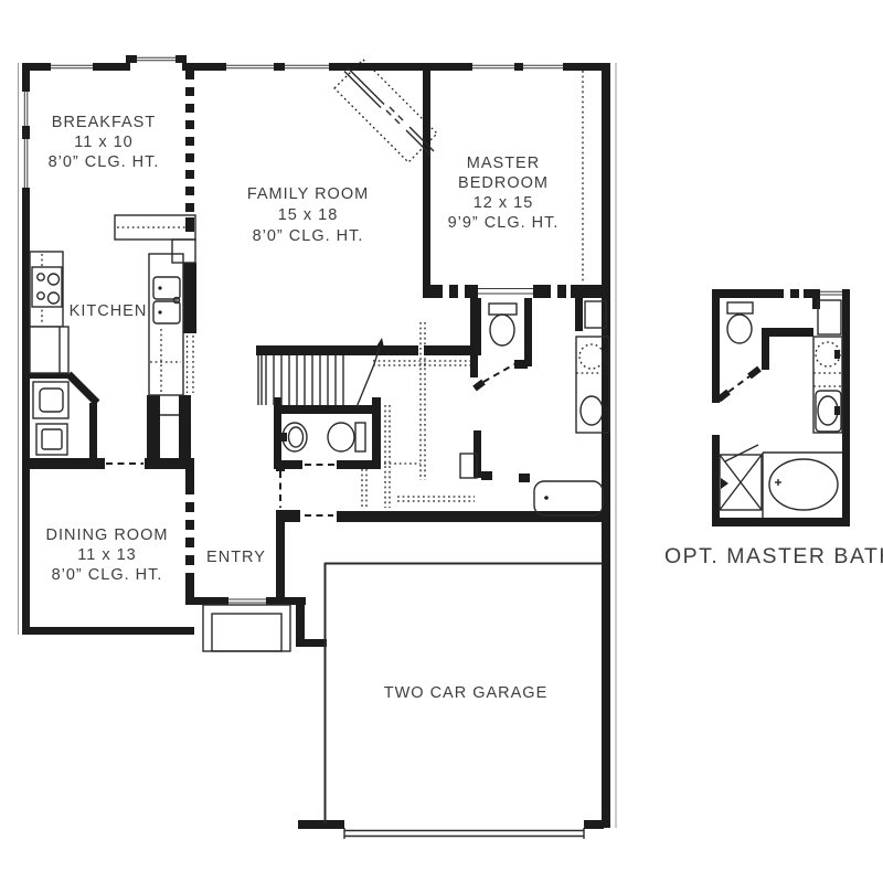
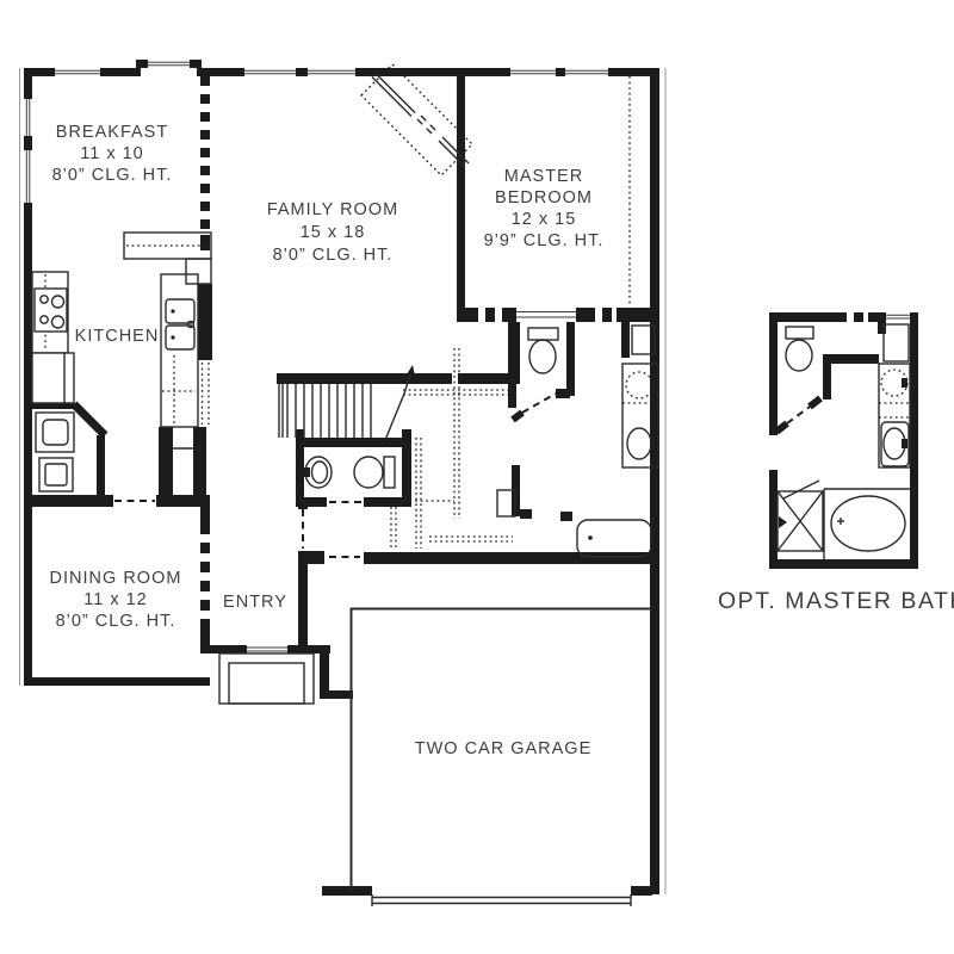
  BREAKFAST
  11 x 10
  8’0” CLG. HT.
  KITCHEN
  FAMILY ROOM
  15 x 18
  8’0” CLG. HT.
  MASTER
  BEDROOM
  12 x 15
  9’9” CLG. HT.
  DINING ROOM
- 11 x 13
+ 11 x 12
  8’0” CLG. HT.
  ENTRY
  TWO CAR GARAGE
  OPT. MASTER BAT
